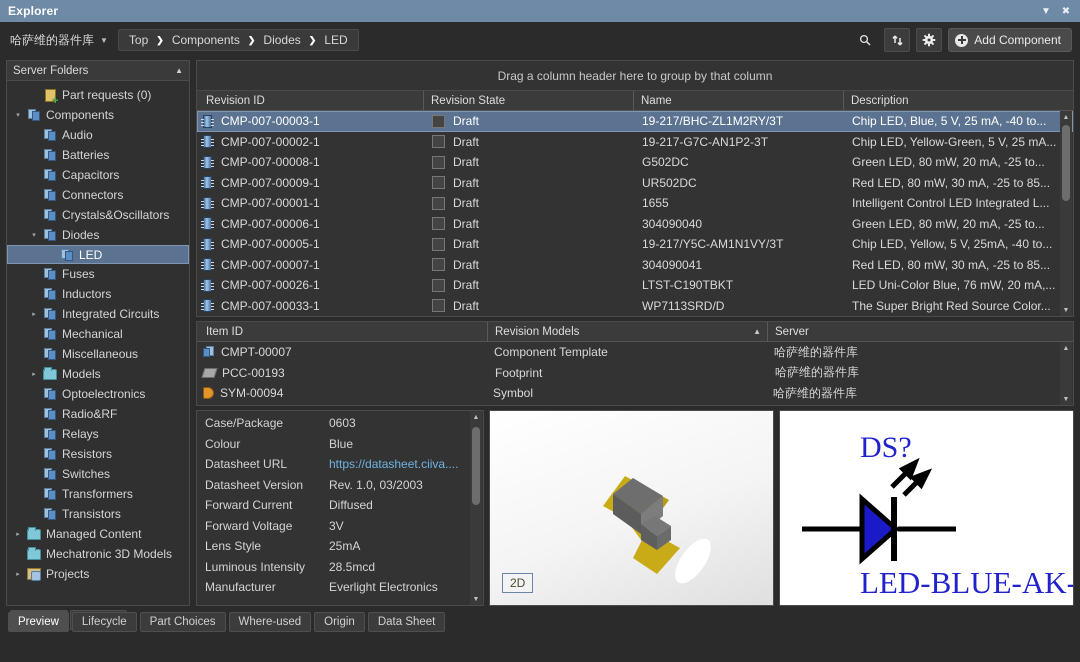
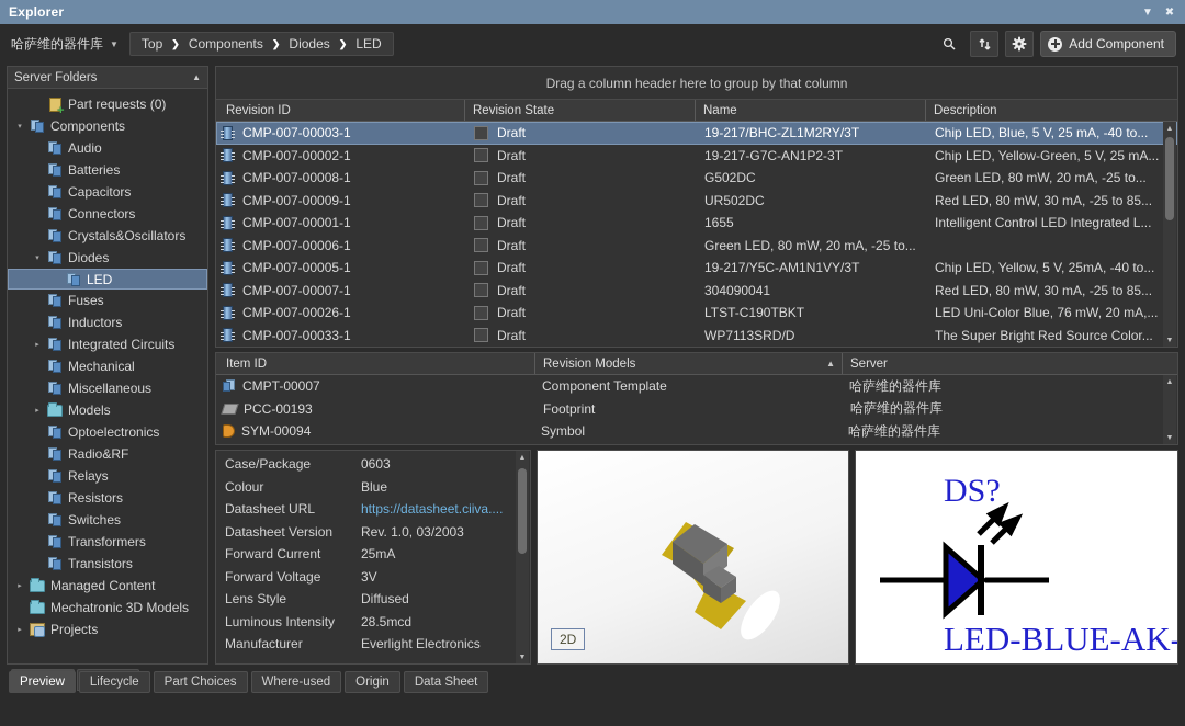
  Explorer
  ▼
  ✖
  哈萨维的器件库
  ▼
  Top
  ❯
  Components
  ❯
  Diodes
  ❯
  LED
  Add Component
  Server Folders
  ▲
  Part requests (0)
  Components
  Audio
  Batteries
  Capacitors
  Connectors
  Crystals&Oscillators
  Diodes
  LED
  Fuses
  Inductors
  Integrated Circuits
  Mechanical
  Miscellaneous
  Models
  Optoelectronics
  Radio&RF
  Relays
  Resistors
  Switches
  Transformers
  Transistors
  Managed Content
  Mechatronic 3D Models
  Projects
  Drag a column header here to group by that column
  Revision ID
  Revision State
  Name
  Description
  CMP-007-00003-1
  Draft
  19-217/BHC-ZL1M2RY/3T
  Chip LED, Blue, 5 V, 25 mA, -40 to...
  CMP-007-00002-1
  Draft
  19-217-G7C-AN1P2-3T
  Chip LED, Yellow-Green, 5 V, 25 mA...
  CMP-007-00008-1
  Draft
  G502DC
  Green LED, 80 mW, 20 mA, -25 to...
  CMP-007-00009-1
  Draft
  UR502DC
  Red LED, 80 mW, 30 mA, -25 to 85...
  CMP-007-00001-1
  Draft
  1655
  Intelligent Control LED Integrated L...
  CMP-007-00006-1
  Draft
- 304090040
  Green LED, 80 mW, 20 mA, -25 to...
  CMP-007-00005-1
  Draft
  19-217/Y5C-AM1N1VY/3T
  Chip LED, Yellow, 5 V, 25mA, -40 to...
  CMP-007-00007-1
  Draft
  304090041
  Red LED, 80 mW, 30 mA, -25 to 85...
  CMP-007-00026-1
  Draft
  LTST-C190TBKT
  LED Uni-Color Blue, 76 mW, 20 mA,...
  CMP-007-00033-1
  Draft
  WP7113SRD/D
  The Super Bright Red Source Color...
  Item ID
  Revision Models
  ▲
  Server
  CMPT-00007
  Component Template
  哈萨维的器件库
  PCC-00193
  Footprint
  哈萨维的器件库
  SYM-00094
  Symbol
  哈萨维的器件库
  Case/Package
  0603
  Colour
  Blue
  Datasheet URL
  https://datasheet.ciiva....
  Datasheet Version
  Rev. 1.0, 03/2003
  Forward Current
- Diffused
+ 25mA
  Forward Voltage
  3V
  Lens Style
- 25mA
+ Diffused
  Luminous Intensity
  28.5mcd
  Manufacturer
  Everlight Electronics
  2D
  DS?
  LED-BLUE-AK-
  Preview
  Lifecycle
  Part Choices
  Where-used
  Origin
  Data Sheet
